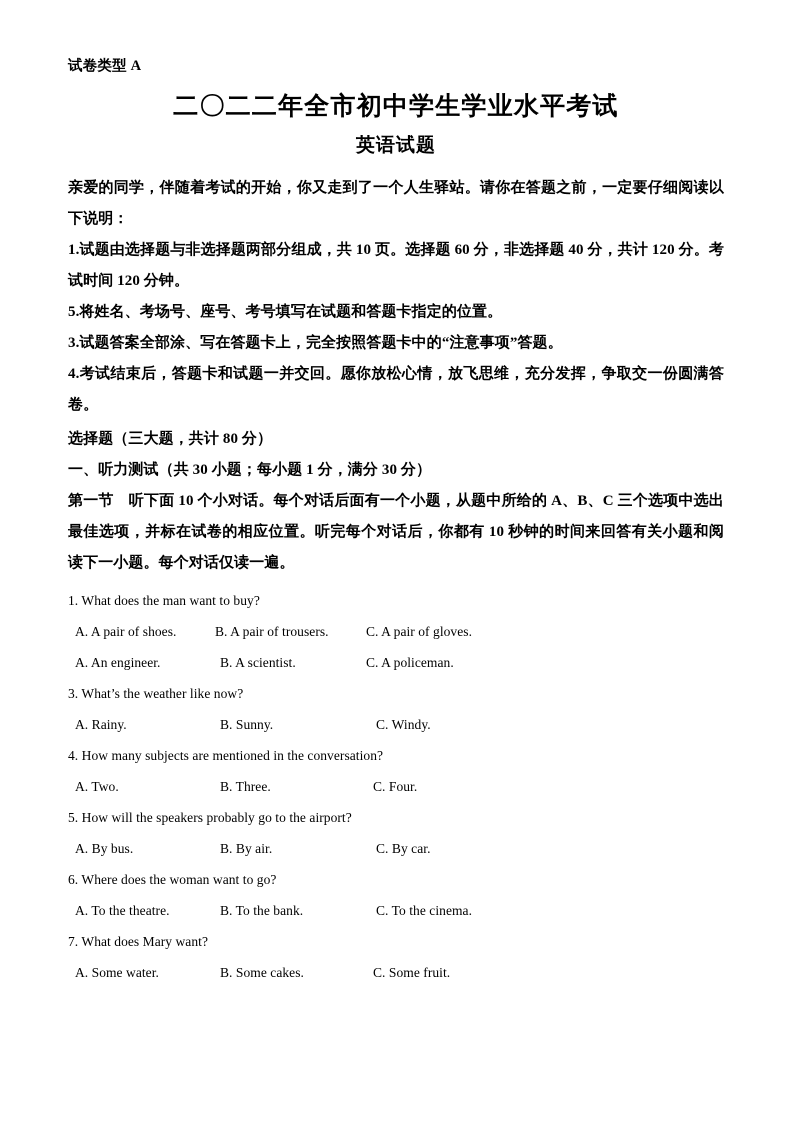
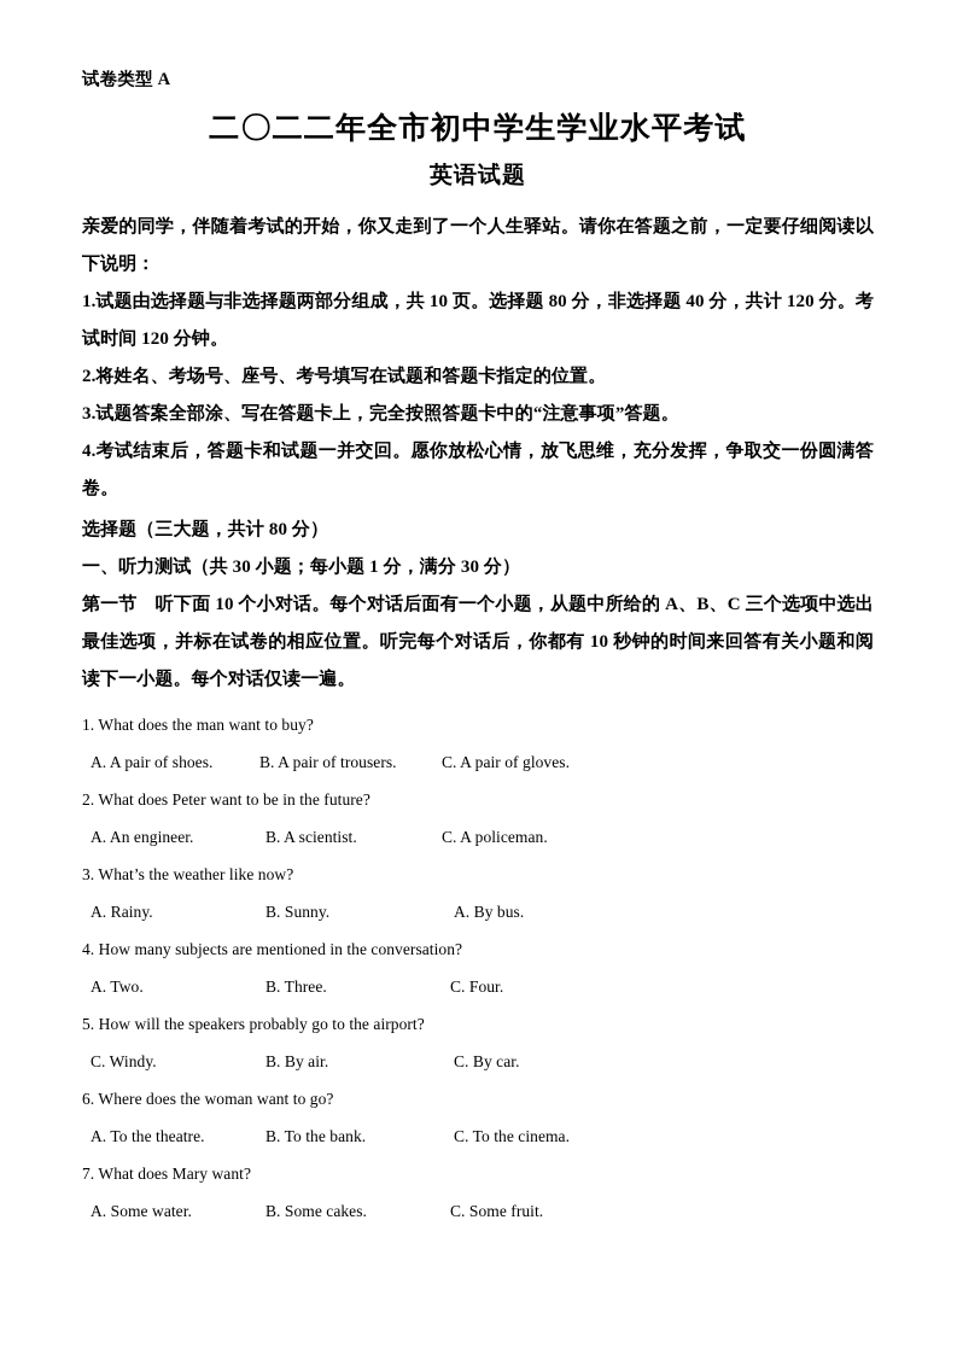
  试卷类型 A
  二〇二二年全市初中学生学业水平考试
  英语试题
  亲爱的同学，伴随着考试的开始，你又走到了一个人生驿站。请你在答题之前，一定要仔细阅读以下说明：
- 1.试题由选择题与非选择题两部分组成，共 10 页。选择题 60 分，非选择题 40 分，共计 120 分。考试时间 120 分钟。
+ 1.试题由选择题与非选择题两部分组成，共 10 页。选择题 80 分，非选择题 40 分，共计 120 分。考试时间 120 分钟。
- 5.将姓名、考场号、座号、考号填写在试题和答题卡指定的位置。
+ 2.将姓名、考场号、座号、考号填写在试题和答题卡指定的位置。
  3.试题答案全部涂、写在答题卡上，完全按照答题卡中的“注意事项”答题。
  4.考试结束后，答题卡和试题一并交回。愿你放松心情，放飞思维，充分发挥，争取交一份圆满答卷。
  选择题（三大题，共计 80 分）
  一、听力测试（共 30 小题；每小题 1 分，满分 30 分）
  第一节 听下面 10 个小对话。每个对话后面有一个小题，从题中所给的 A、B、C 三个选项中选出最佳选项，并标在试卷的相应位置。听完每个对话后，你都有 10 秒钟的时间来回答有关小题和阅读下一小题。每个对话仅读一遍。
  1. What does the man want to buy?
  A. A pair of shoes.
  B. A pair of trousers.
  C. A pair of gloves.
+ 2. What does Peter want to be in the future?
  A. An engineer.
  B. A scientist.
  C. A policeman.
  3. What’s the weather like now?
  A. Rainy.
  B. Sunny.
- C. Windy.
+ A. By bus.
  4. How many subjects are mentioned in the conversation?
  A. Two.
  B. Three.
  C. Four.
  5. How will the speakers probably go to the airport?
- A. By bus.
+ C. Windy.
  B. By air.
  C. By car.
  6. Where does the woman want to go?
  A. To the theatre.
  B. To the bank.
  C. To the cinema.
  7. What does Mary want?
  A. Some water.
  B. Some cakes.
  C. Some fruit.
